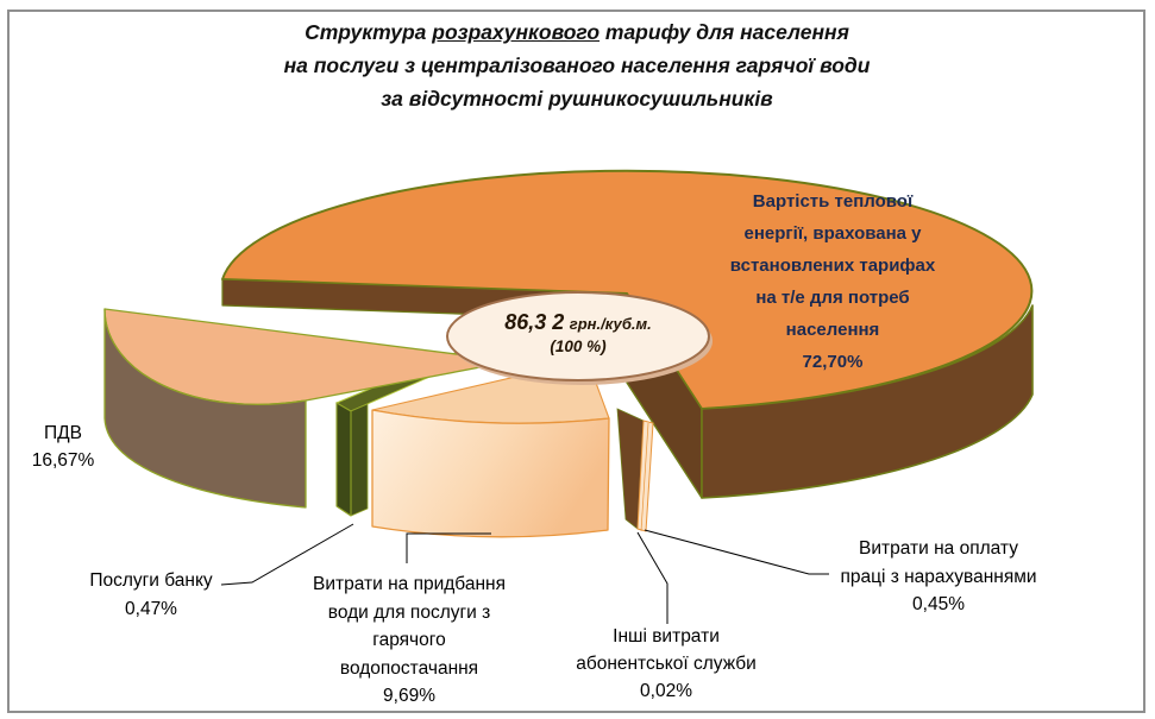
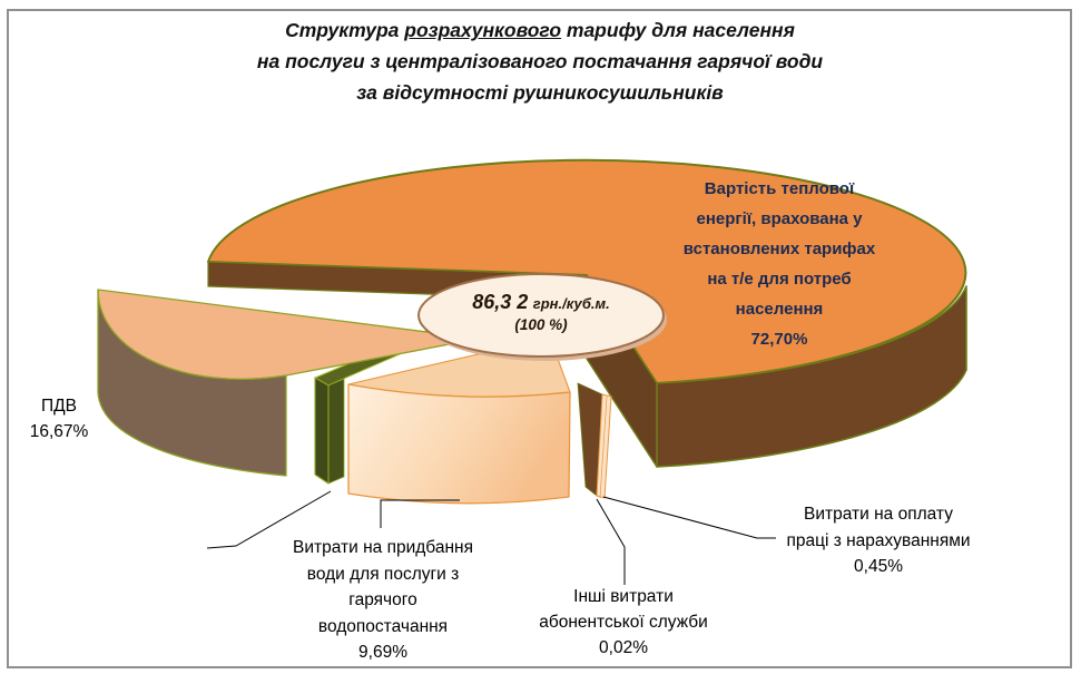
  Структура розрахункового тарифу для населення
- на послуги з централізованого населення гарячої води
+ на послуги з централізованого постачання гарячої води
  за відсутності рушникосушильників
  Вартість теплової
  енергії, врахована у
  встановлених тарифах
  на т/е для потреб
  населення
  72,70%
  ПДВ
  16,67%
- Послуги банку
- 0,47%
  Витрати на придбання
  води для послуги з
  гарячого
  водопостачання
  9,69%
  Інші витрати
  абонентської служби
  0,02%
  Витрати на оплату
  праці з нарахуваннями
  0,45%
  86,3 2 грн./куб.м.
  (100 %)
